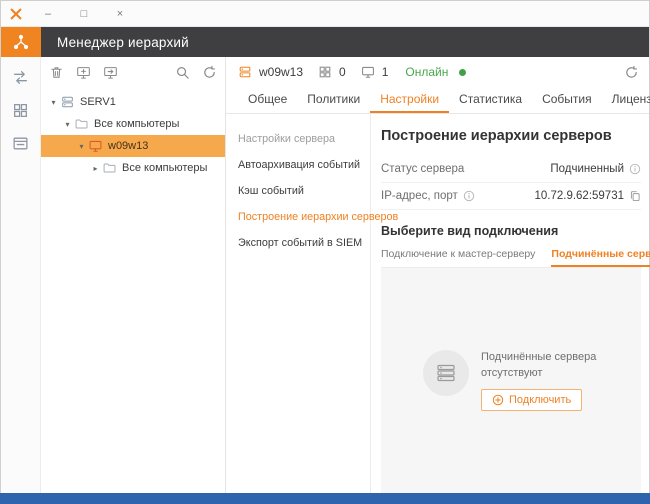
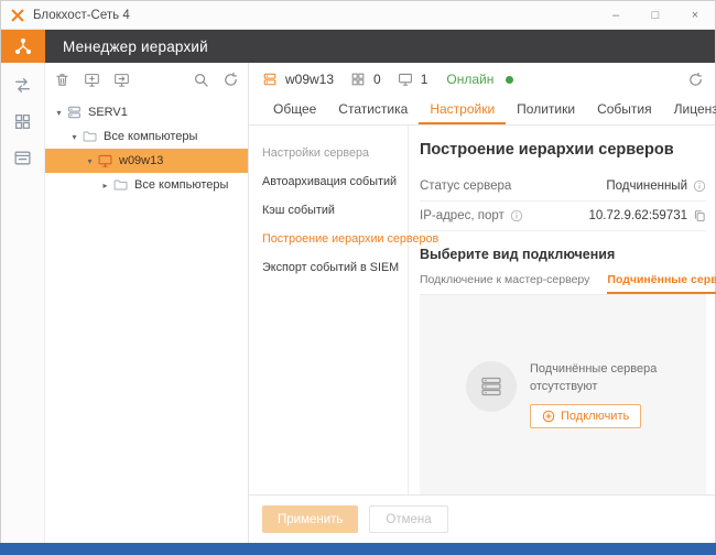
+ Блокхост-Сеть 4
  –
  □
  ×
  Менеджер иерархий
  ▾
  SERV1
  ▾
  Все компьютеры
  ▾
  w09w13
  ▸
  Все компьютеры
  w09w13
  0
  1
  Онлайн
  Общее
- Политики
+ Статистика
  Настройки
- Статистика
+ Политики
  События
  Лиценз
  Настройки сервера
  Автоархивация событий
  Кэш событий
  Построение иерархии серве
  Экспорт событий в SIEM
  Построение иерархии серверов
  Статус сервера
  Подчиненный
  IP-адрес, порт
  10.72.9.62:59731
  Выберите вид подключения
  Подключение к мастер-серверу
  Подчинённые серв
  Подчинённые сервера отсутствуют
  Подключить
+ Применить
+ Отмена
